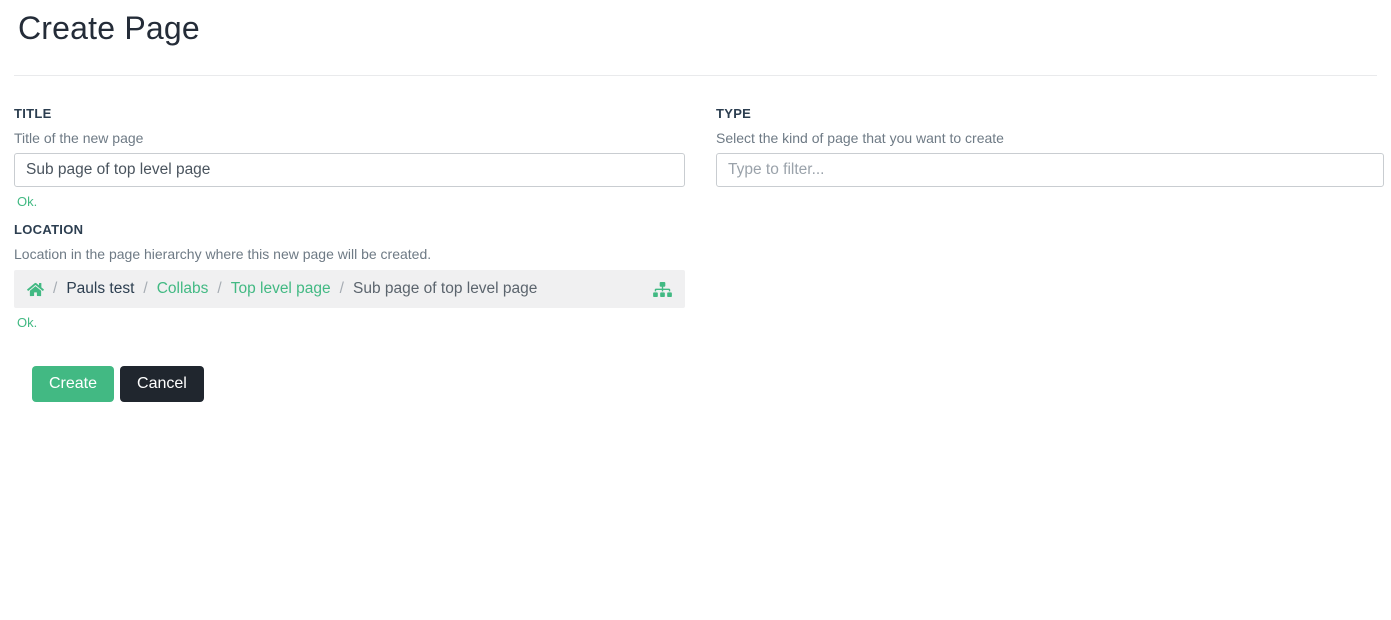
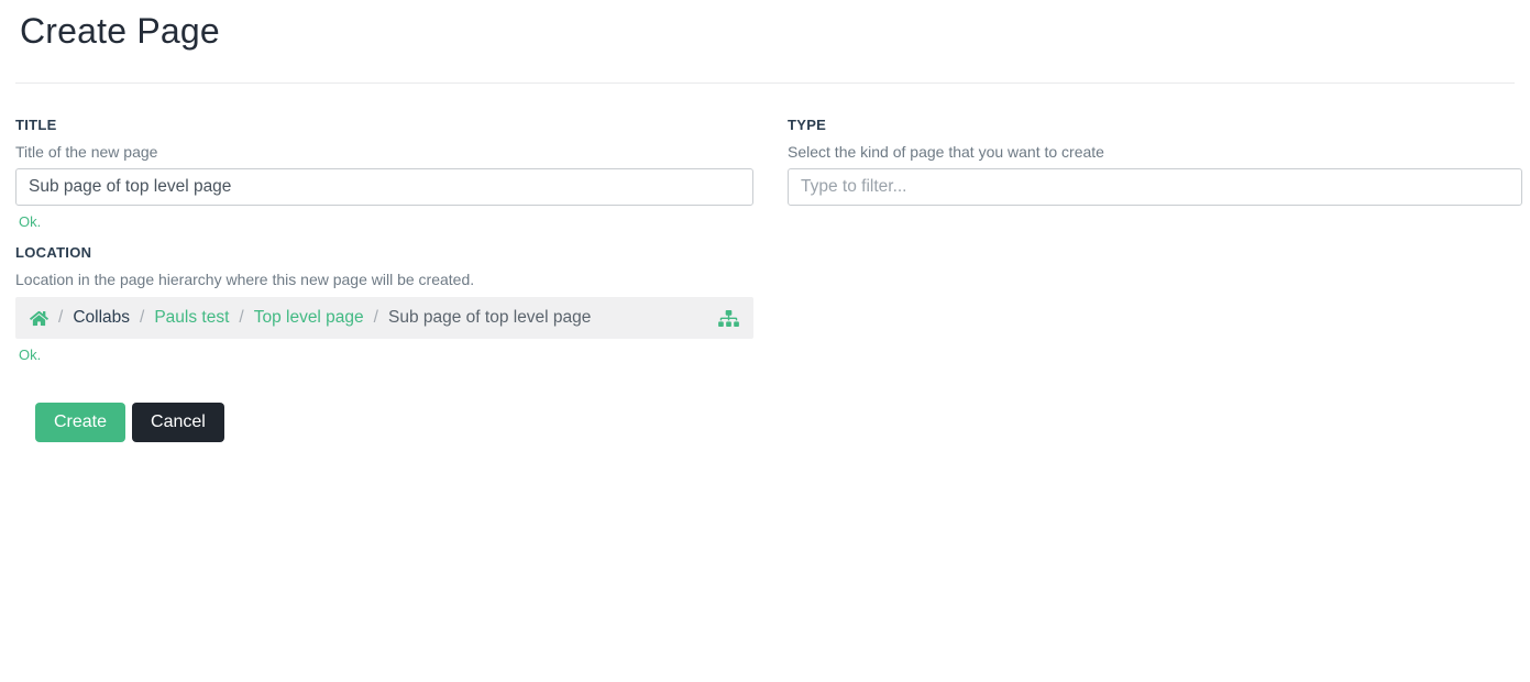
  Create Page
  TITLE
  Title of the new page
  Sub page of top level page
  Ok.
  LOCATION
  Location in the page hierarchy where this new page will be created.
  /
- Pauls test
+ Collabs
  /
- Collabs
+ Pauls test
  /
  Top level page
  /
  Sub page of top level page
  Ok.
  TYPE
  Select the kind of page that you want to create
  Type to filter...
  Create
  Cancel
